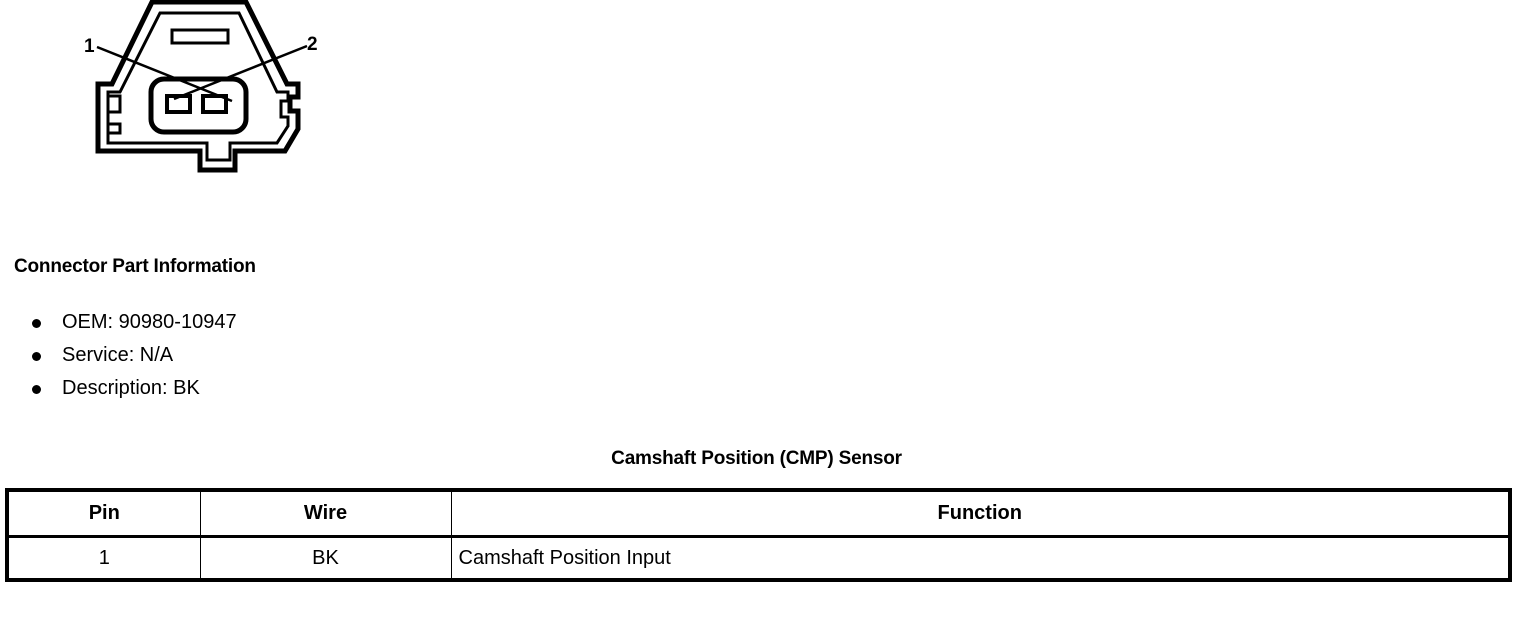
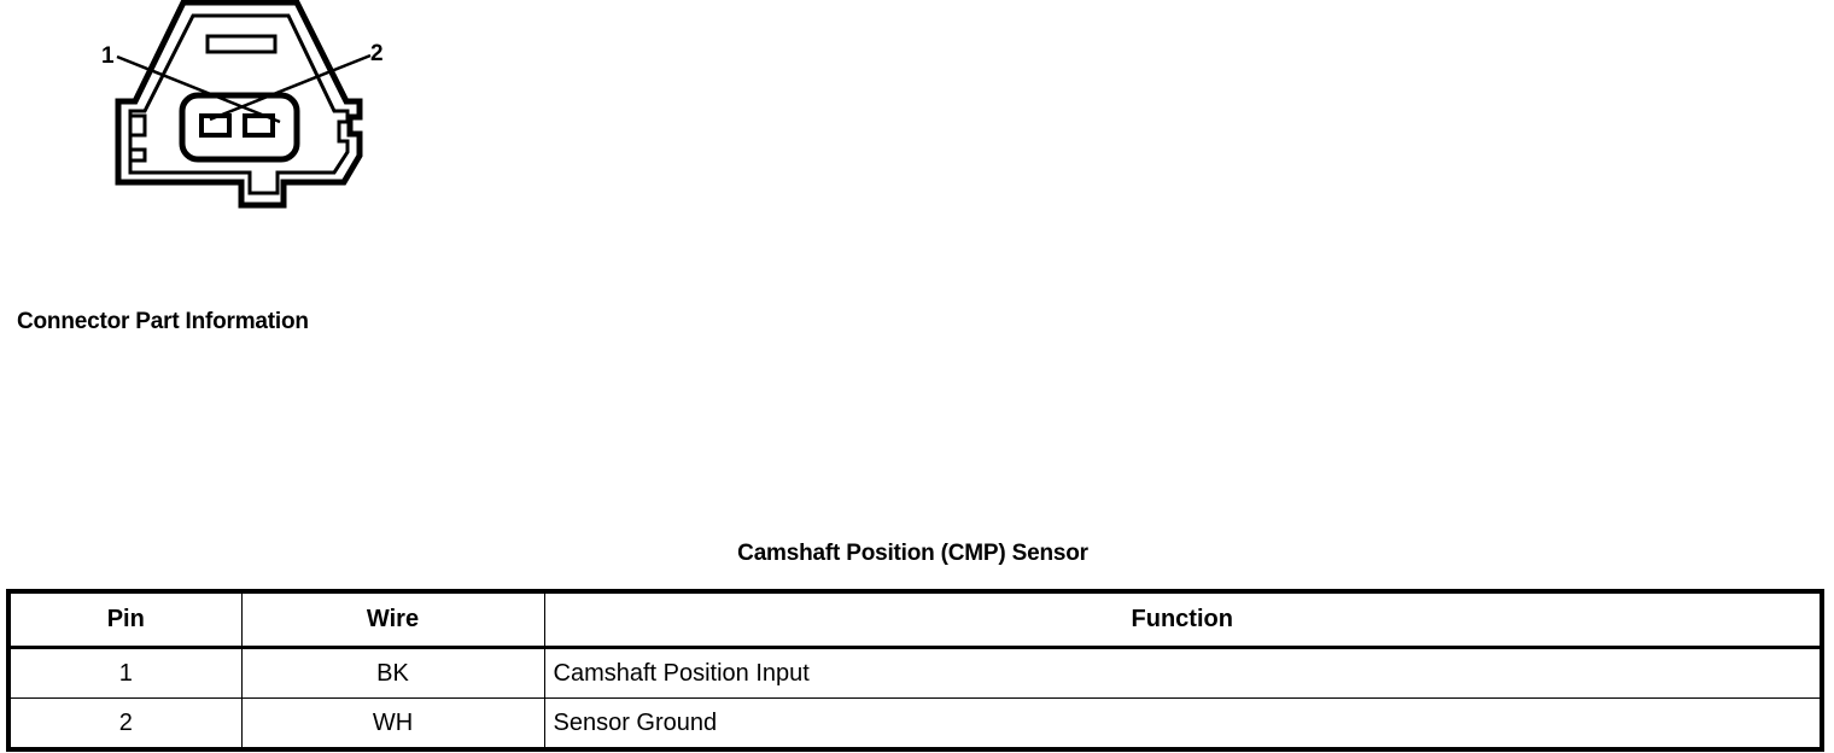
  1
  2
  Connector Part Information
- OEM: 90980-10947
- Service: N/A
- Description: BK
  Camshaft Position (CMP) Sensor
  Pin	Wire	Function
  1	BK	Camshaft Position Input
+ 2	WH	Sensor Ground
